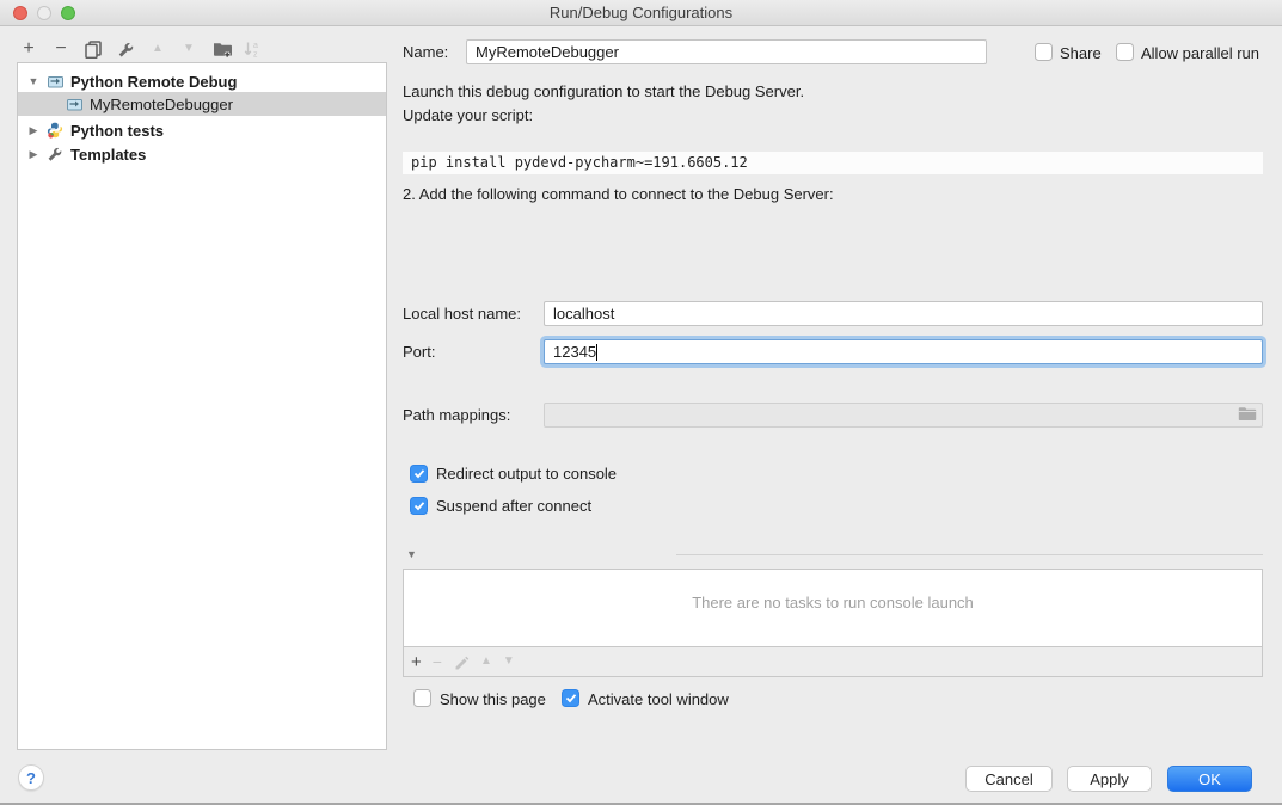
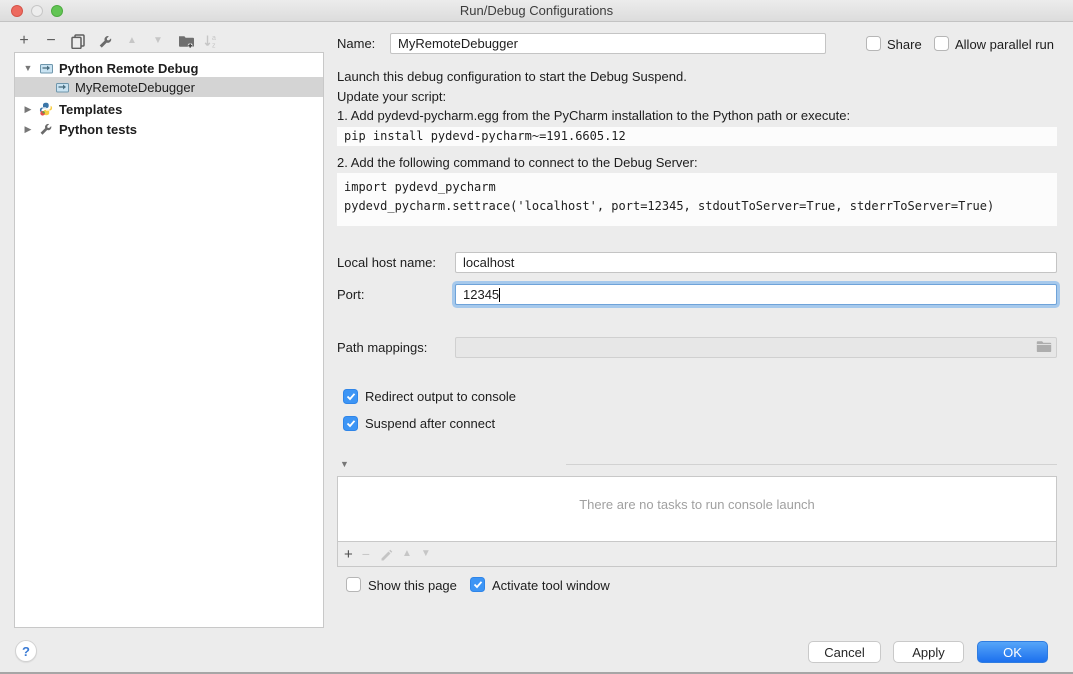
  Run/Debug Configurations
  +
  −
  ▲
  ▼
  ▼
  Python Remote Debug
  MyRemoteDebugger
  ▶
- Python tests
+ Templates
  ▶
- Templates
+ Python tests
  Name:
  MyRemoteDebugger
  Share
  Allow parallel run
- Launch this debug configuration to start the Debug Server.
+ Launch this debug configuration to start the Debug Suspend.
  Update your script:
+ 1. Add pydevd-pycharm.egg from the PyCharm installation to the Python path or execute:
  pip install pydevd-pycharm~=191.6605.12
  2. Add the following command to connect to the Debug Server:
+ import pydevd_pycharm
+ pydevd_pycharm.settrace('localhost', port=12345, stdoutToServer=True, stderrToServer=True)
  Local host name:
  localhost
  Port:
  12345
  Path mappings:
  Redirect output to console
  Suspend after connect
  ▼
  There are no tasks to run console launch
  +
  −
  ▲
  ▼
  Show this page
  Activate tool window
  ?
  Cancel
  Apply
  OK
